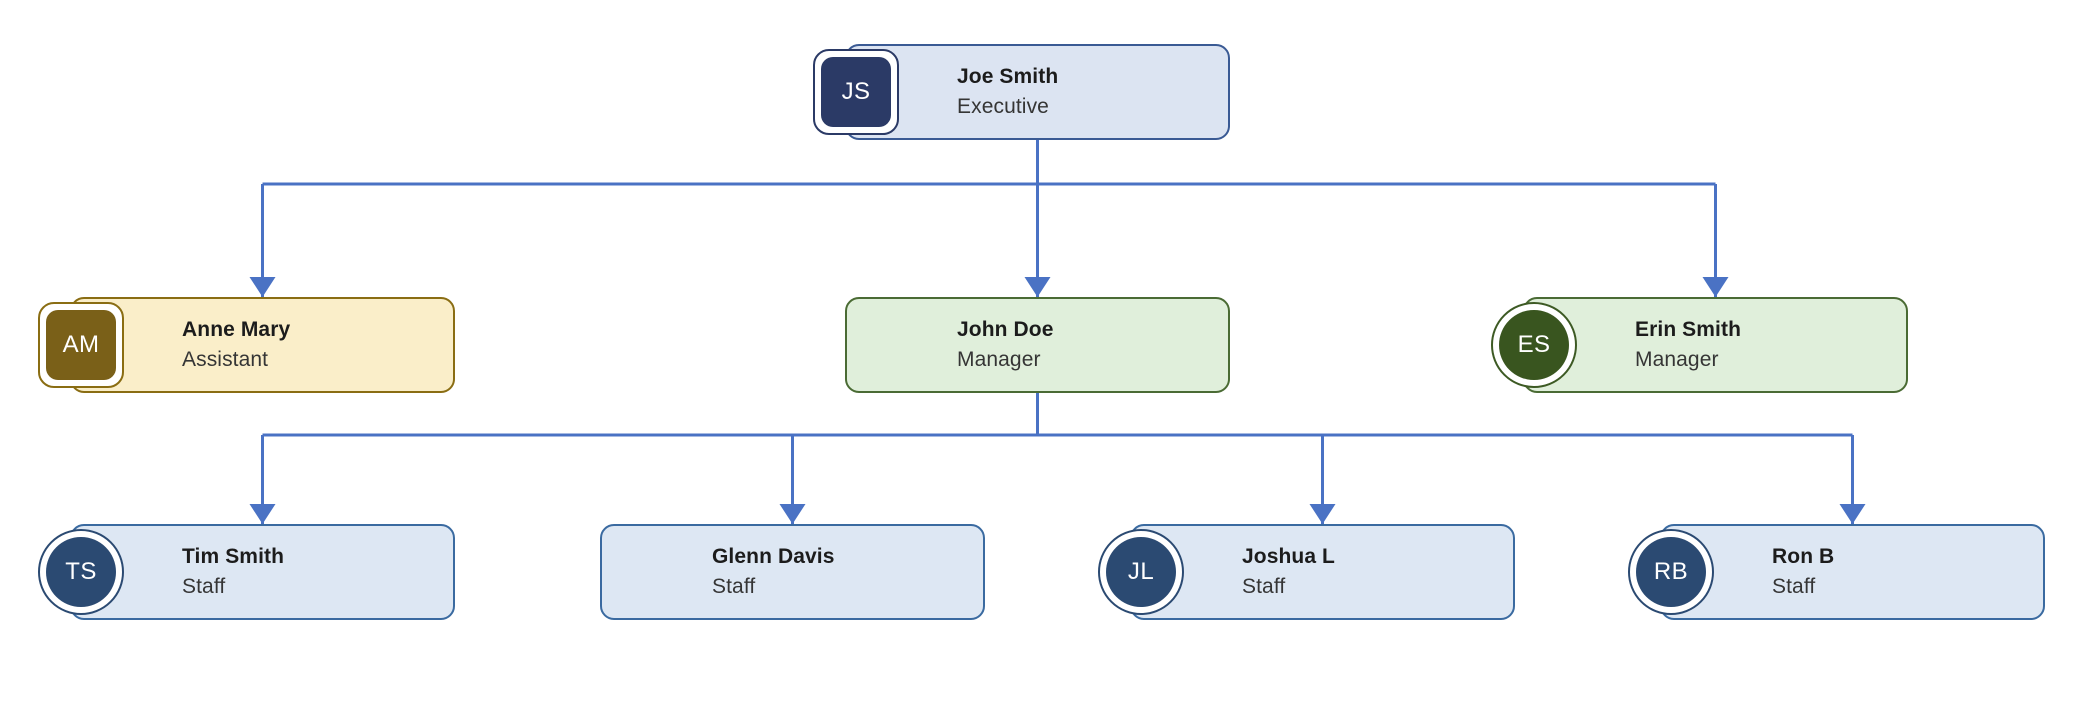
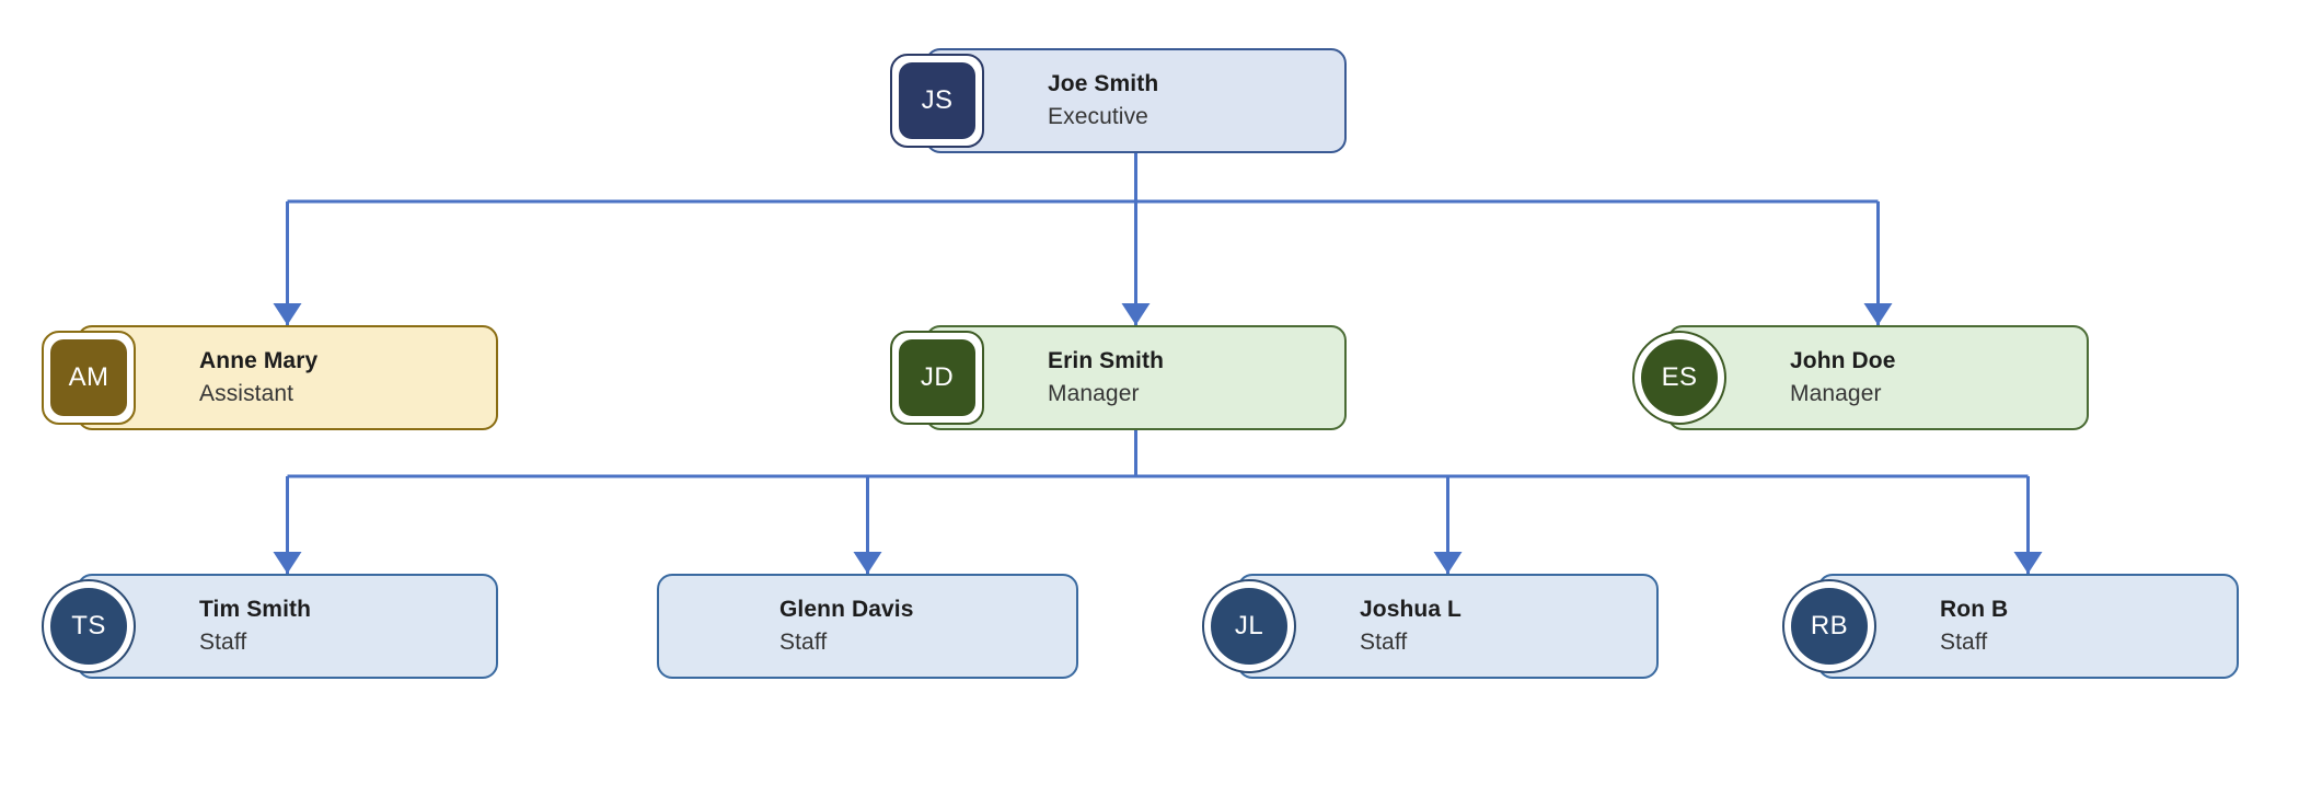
  Joe Smith
  Executive
  JS
  Anne Mary
  Assistant
  AM
- John Doe
+ Erin Smith
  Manager
+ JD
- Erin Smith
+ John Doe
  Manager
  ES
  Tim Smith
  Staff
  TS
  Glenn Davis
  Staff
  Joshua L
  Staff
  JL
  Ron B
  Staff
  RB
